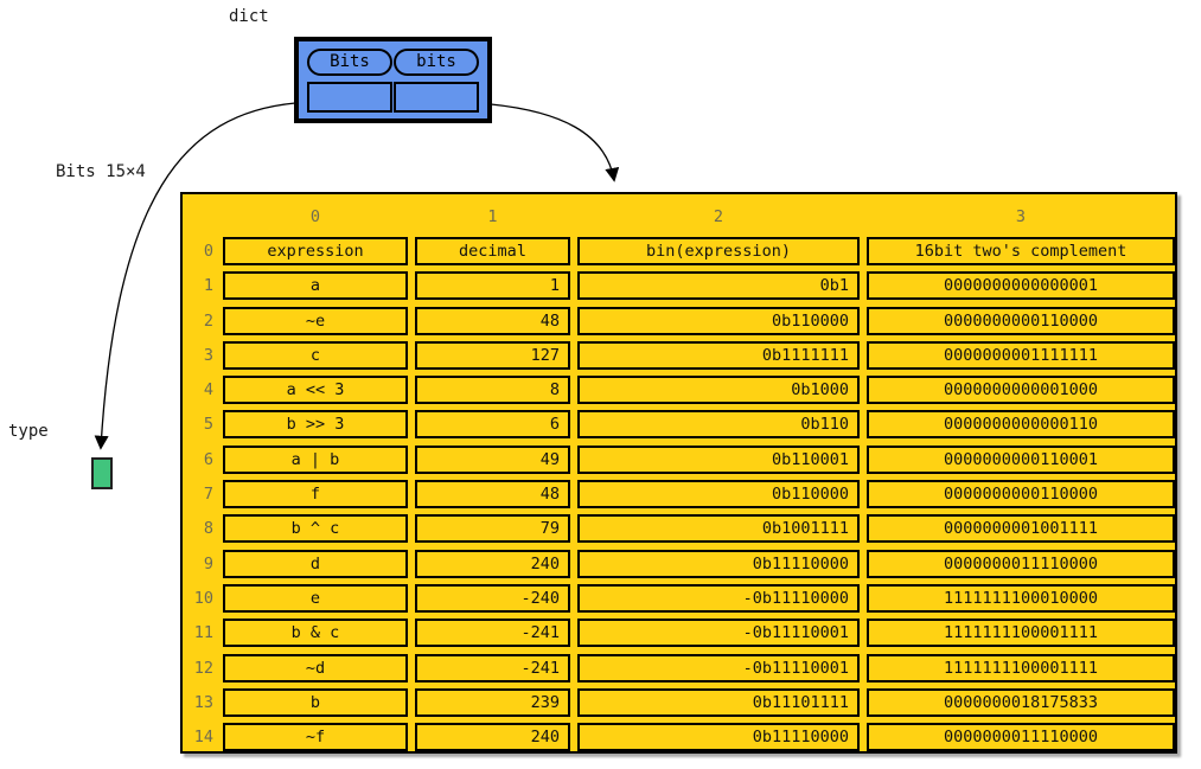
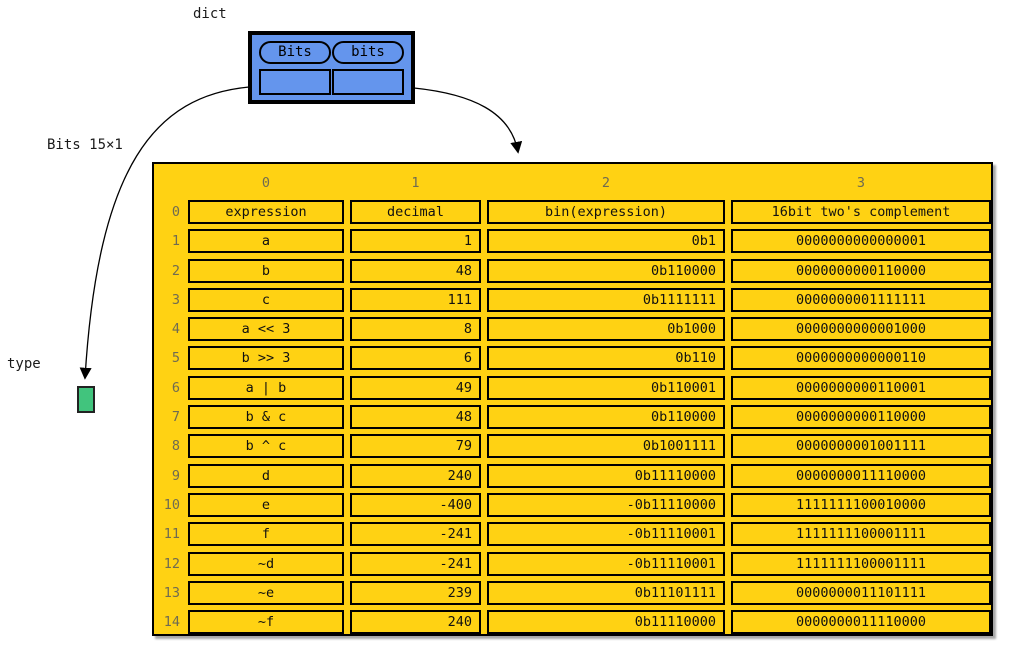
  dict
  Bits
  bits
- Bits 15×4
+ Bits 15×1
  type
  0
  1
  2
  3
  0
  expression
  decimal
  bin(expression)
  16bit two's complement
  1
  a
  1
  0b1
  0000000000000001
  2
- ~e
+ b
  48
  0b110000
  0000000000110000
  3
  c
- 127
+ 111
  0b1111111
  0000000001111111
  4
  a << 3
  8
  0b1000
  0000000000001000
  5
  b >> 3
  6
  0b110
  0000000000000110
  6
  a | b
  49
  0b110001
  0000000000110001
  7
- f
+ b & c
  48
  0b110000
  0000000000110000
  8
  b ^ c
  79
  0b1001111
  0000000001001111
  9
  d
  240
  0b11110000
  0000000011110000
  10
  e
- -240
+ -400
  -0b11110000
  1111111100010000
  11
- b & c
+ f
  -241
  -0b11110001
  1111111100001111
  12
  ~d
  -241
  -0b11110001
  1111111100001111
  13
- b
+ ~e
  239
  0b11101111
- 0000000018175833
+ 0000000011101111
  14
  ~f
  240
  0b11110000
  0000000011110000
